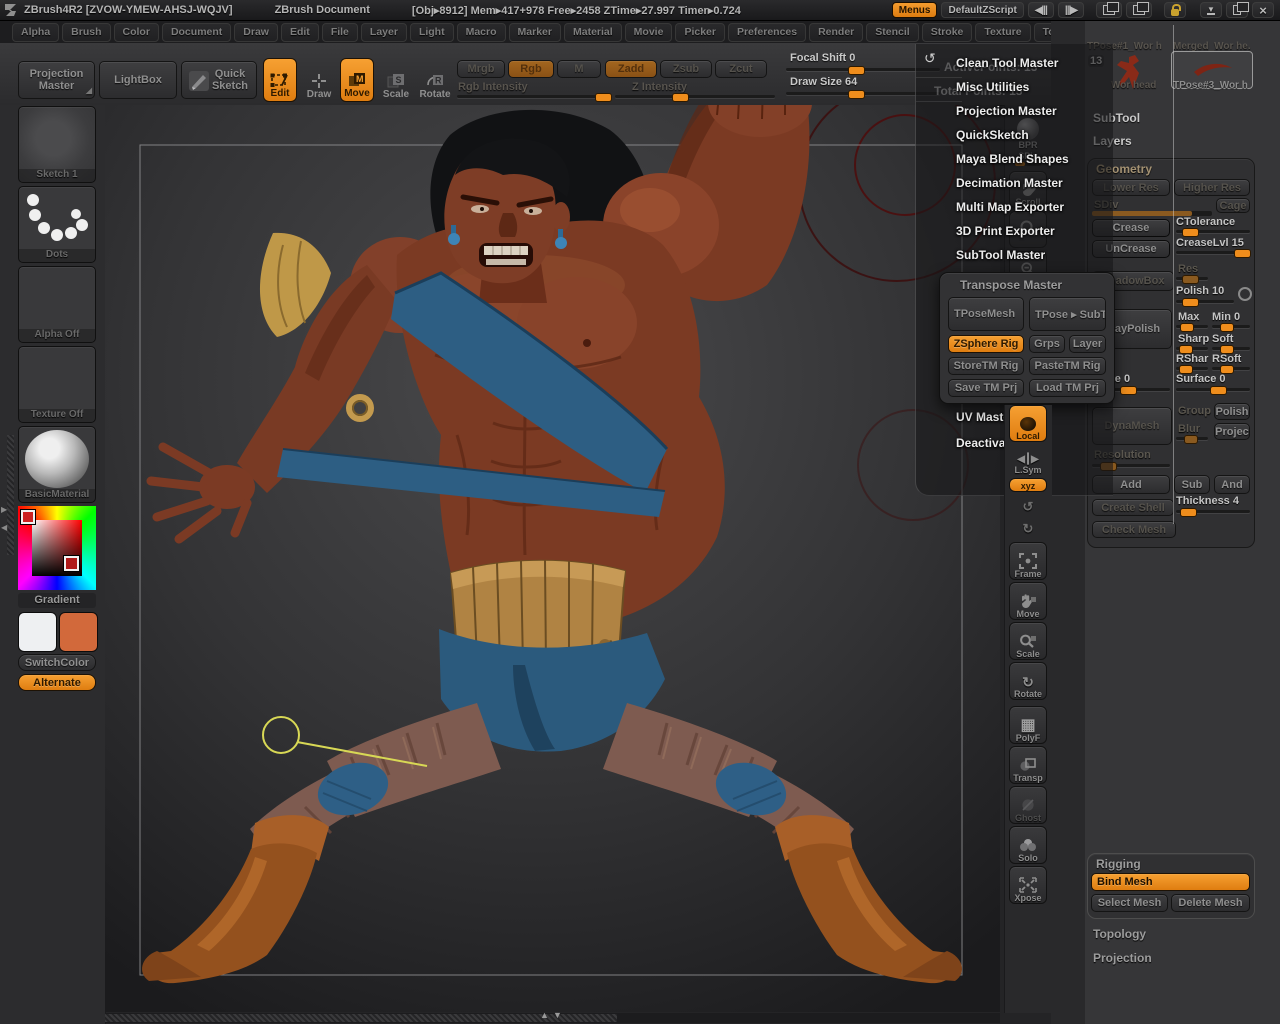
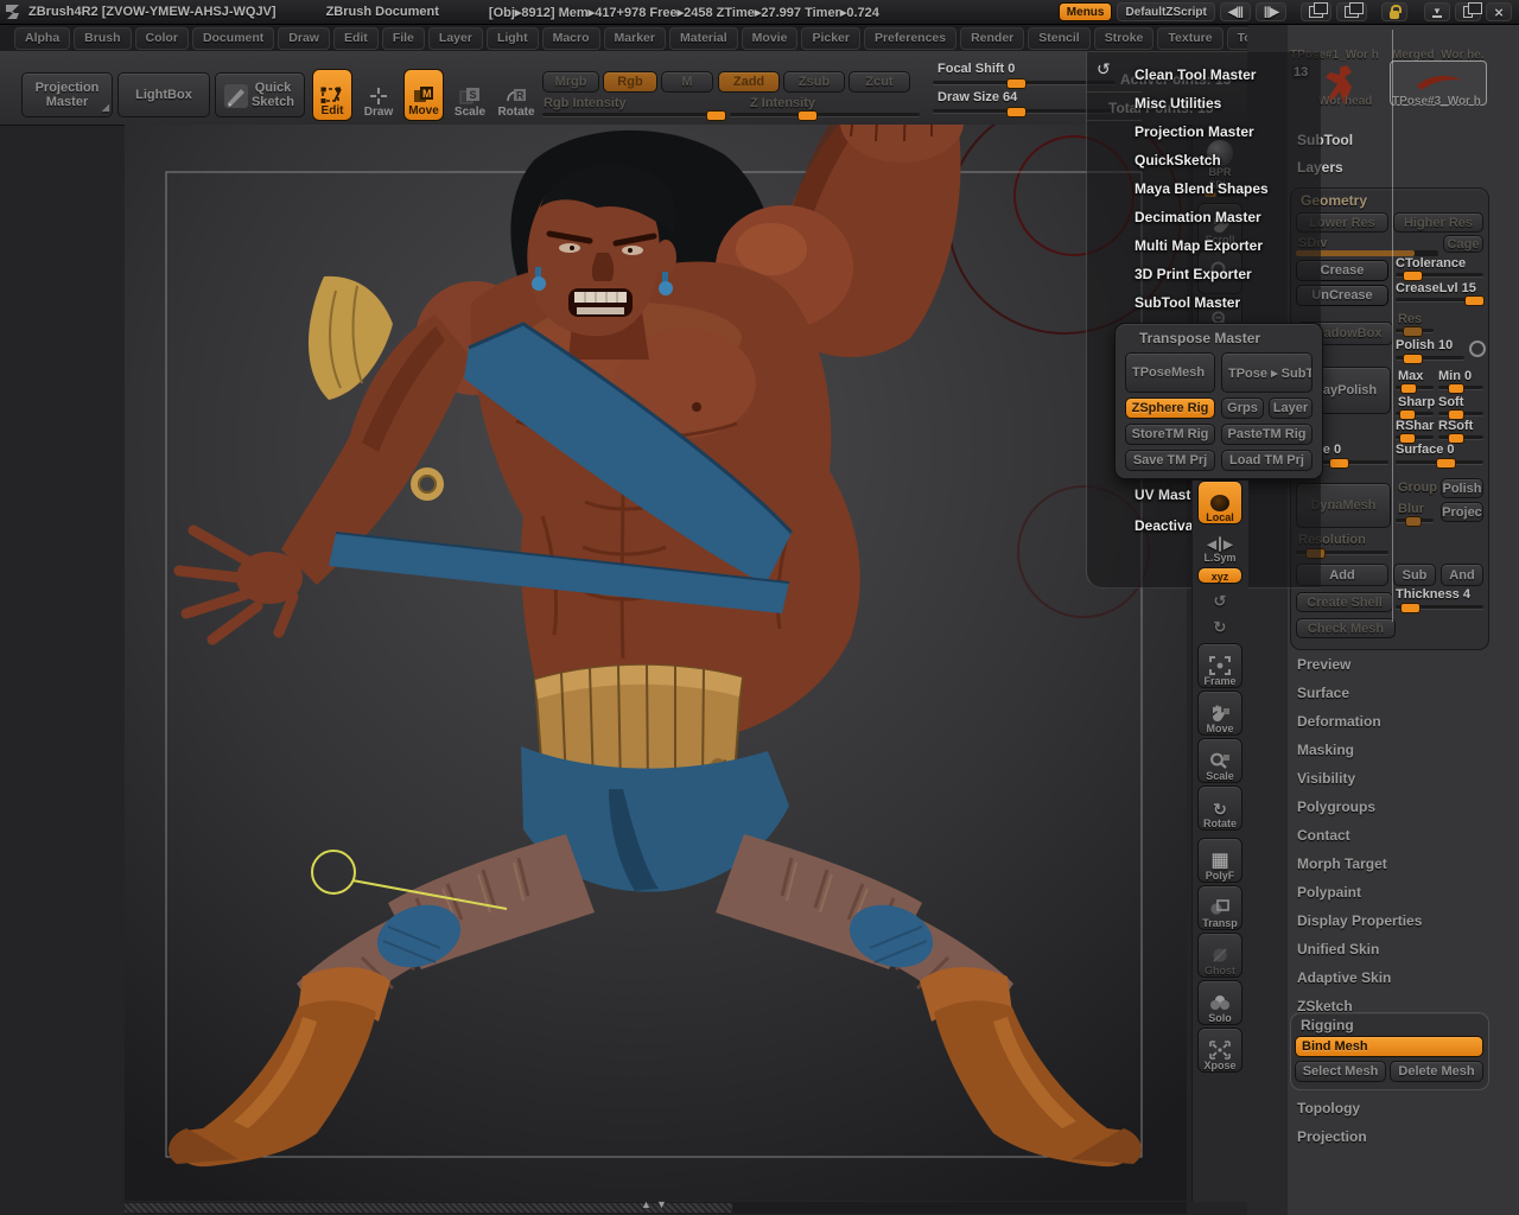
  ZBrush4R2 [ZVOW-YMEW-AHSJ-WQJV]
  ZBrush Document
  [Obj▸8912] Mem▸417+978 Free▸2458 ZTime▸27.997 Timer▸0.724
  Menus
  DefaultZScript
  ◀|||
  |||▶
  ▼
  ×
  Alpha
  Brush
  Color
  Document
  Draw
  Edit
  File
  Layer
  Light
  Macro
  Marker
  Material
  Movie
  Picker
  Preferences
  Render
  Stencil
  Stroke
  Texture
  Projection
  Master
  ◢
  LightBox
  Quick
  Sketch
  Edit
  Draw
  M
  Move
  S
  Scale
  R
  Rotate
  Mrgb
  Rgb
  M
  Zadd
  Zsub
  Zcut
  Rgb Intensity
  Z Intensity
  Focal Shift 0
  Draw Size 64
- ▶
- ◀
- Sketch 1
- Dots
- Alpha Off
- Texture Off
- BasicMaterial
- Gradient
- SwitchColor
- Alternate
  ▲
  ▼
  BPR
  SPix
  Scroll
  Local
  ◀┃▶
  L.Sym
  xyz
  ↺
  ↻
  Frame
  Move
  Scale
  ↻
  Rotate
  ▦
  PolyF
  Transp
  Ghost
  Solo
  Xpose
  TPose#1_Wor h
  Merged_Wor he.
  13
  Wor head
  TPose#3_Wor h
  SubTool
  Layers
  Geometry
  Lower Res
  Higher Res
  SDiv
  Cage
  Crease
  CTolerance
  UnCrease
  CreaseLvl 15
  adowBox
  Res
  Polish 10
  ayPolish
  Max
  Min 0
  Sharp
  Soft
  RShar
  RSoft
  Surface 0
  DynaMesh
  Group
  Polish
  Blur
  Projec
  Resolution
  Add
  Sub
  And
  Create Shell
  Thickness 4
  Check Mesh
+ Preview
+ Surface
+ Deformation
+ Masking
+ Visibility
+ Polygroups
+ Contact
+ Morph Target
+ Polypaint
+ Display Properties
+ Unified Skin
+ Adaptive Skin
+ ZSketch
  Rigging
  Bind Mesh
  Select Mesh
  Delete Mesh
  Topology
  Projection
  ↺
  ActivePoints: 13
  Total Points: 15
  Clean Tool Master
  Misc Utilities
  Projection Master
  QuickSketch
  Maya Blend Shapes
  Decimation Master
  Multi Map Exporter
  3D Print Exporter
  SubTool Master
  Transpose Master
  TPoseMesh
  TPose ▸ SubT
  ZSphere Rig
  Grps
  Layer
  StoreTM Rig
  PasteTM Rig
  Save TM Prj
  Load TM Prj
  UV Mast
